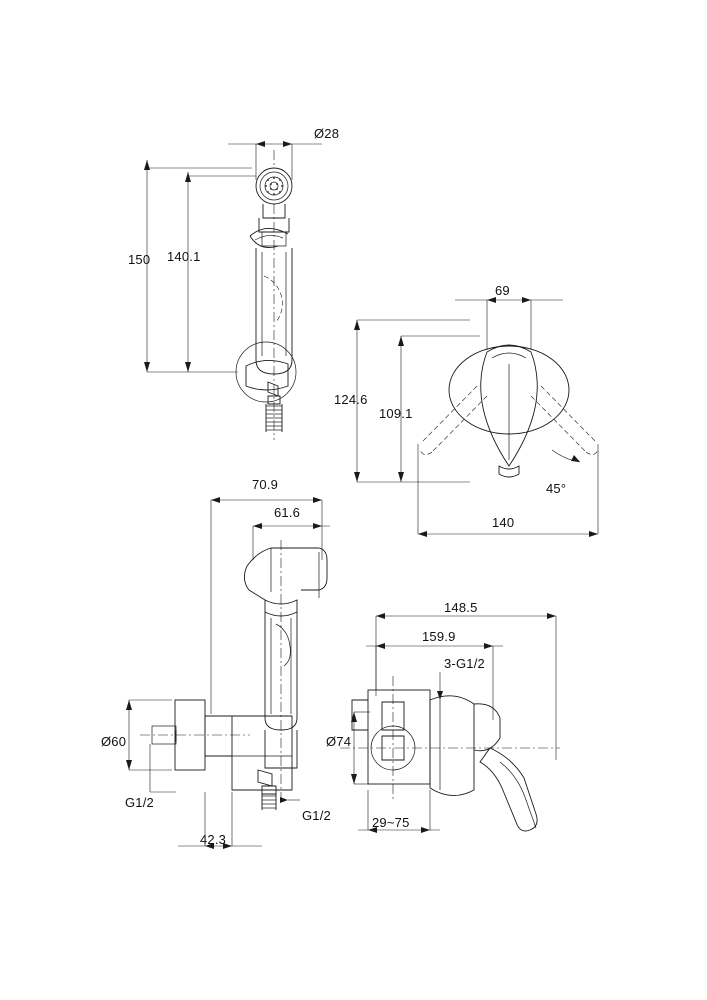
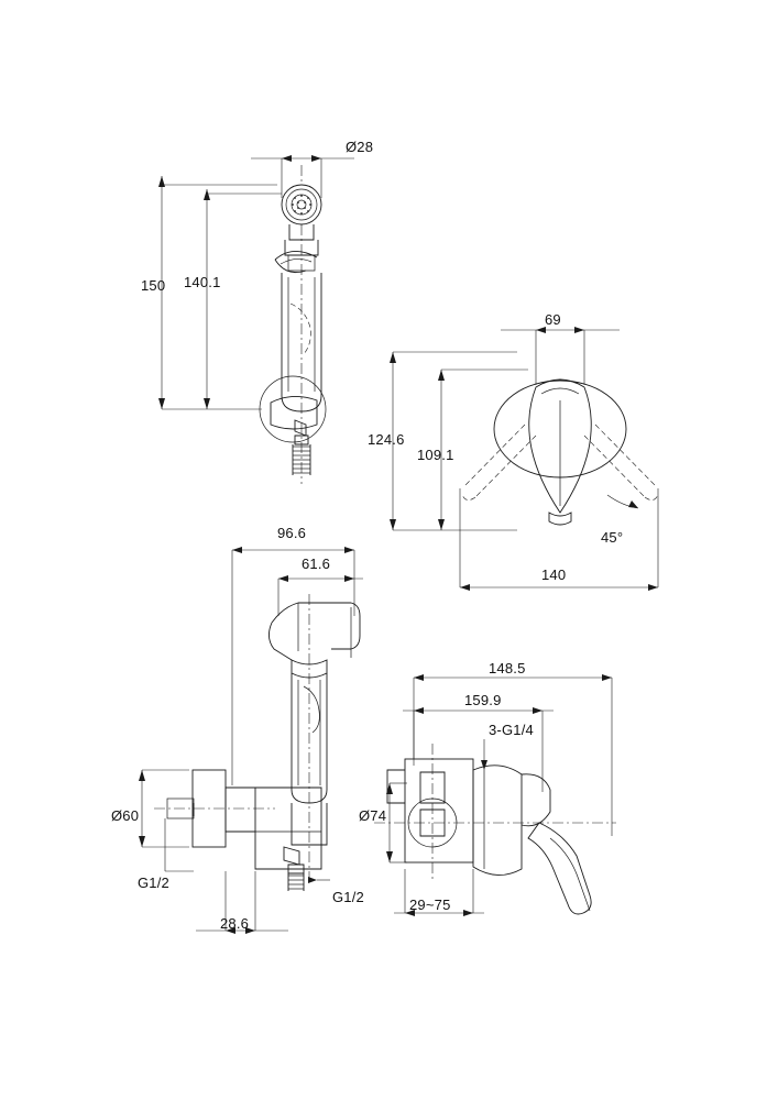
  Ø28
  150
  140.1
  69
  124.6
  109.1
  45°
  140
- 70.9
+ 96.6
  61.6
  Ø60
  G1/2
  G1/2
- 42.3
+ 28.6
  148.5
  159.9
- 3-G1/2
+ 3-G1/4
  Ø74
  29~75
